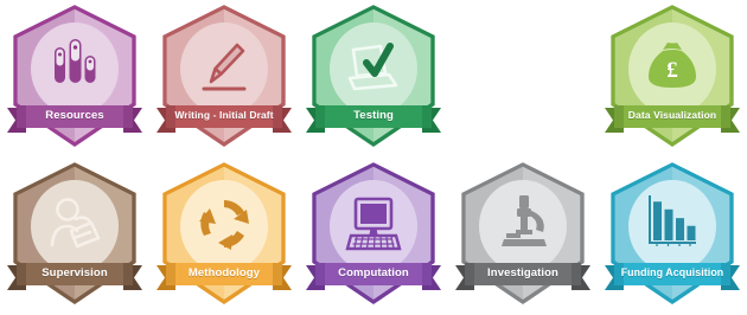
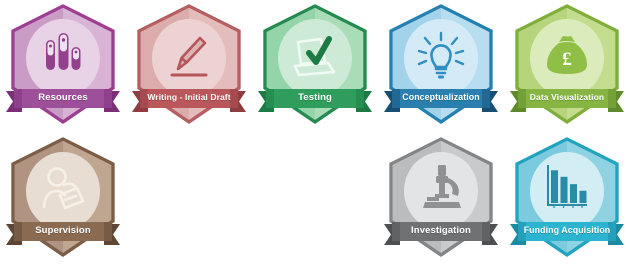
  Resources
  Writing - Initial Draft
  Testing
+ Conceptualization
  £
  Data Visualization
  Supervision
- Methodology
- Computation
  Investigation
  Funding Acquisition
